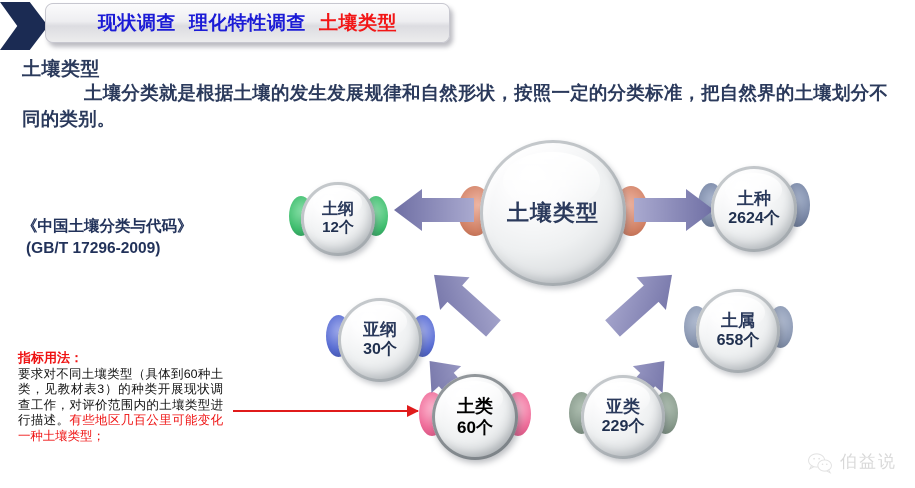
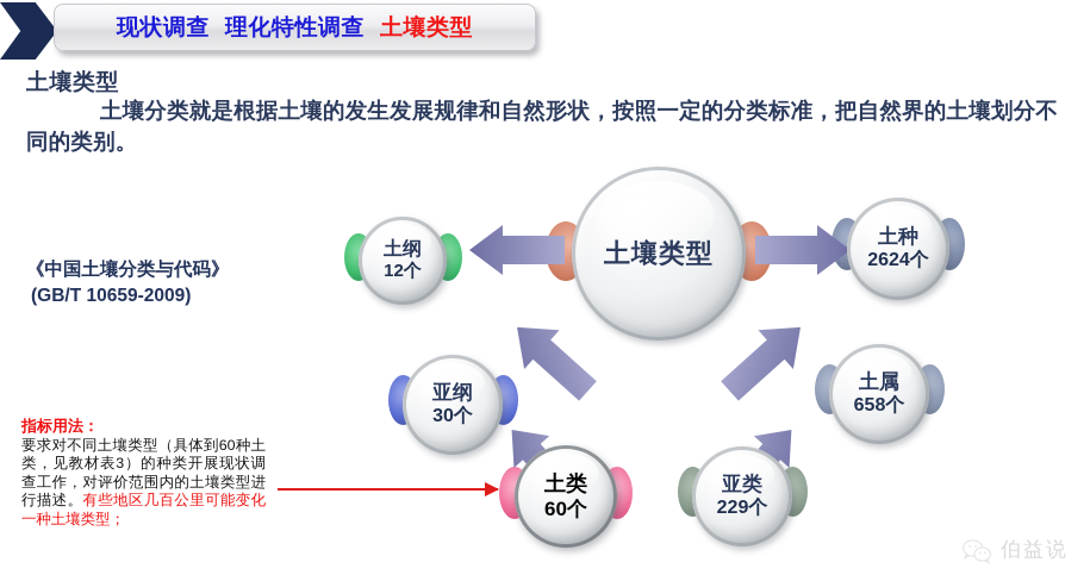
  现状调查
  理化特性调查
  土壤类型
  土壤类型
  土壤分类就是根据土壤的发生发展规律和自然形状，按照一定的分类标准，把自然界的土壤划分不同的类别。
  《中国土壤分类与代码》
- (GB/T 17296-2009)
+ (GB/T 10659-2009)
  指标用法：
  要求对不同土壤类型（具体到60种土类，见教材表3）的种类开展现状调查工作，对评价范围内的土壤类型进行描述。有些地区几百公里可能变化一种土壤类型；
  土壤类型
  土纲
  12个
  土种
  2624个
  亚纲
  30个
  土属
  658个
  土类
  60个
  亚类
  229个
  伯益说
